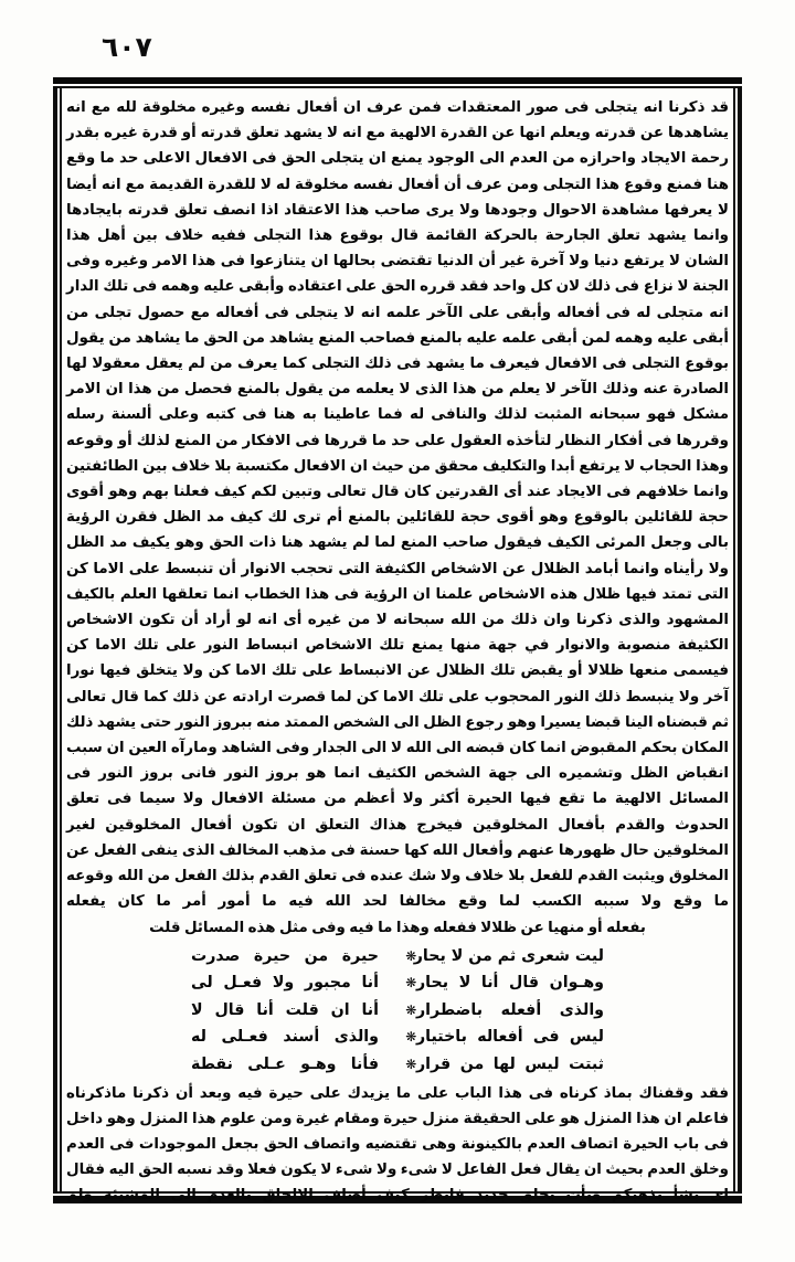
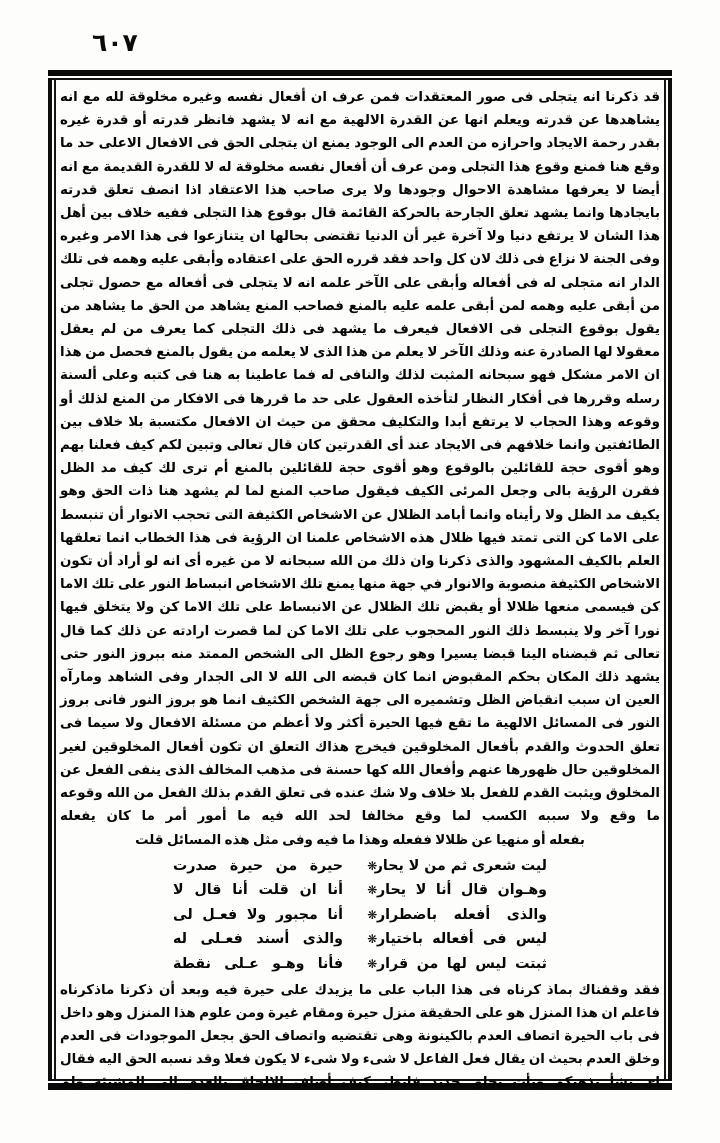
  ٦٠٧
- قد ذكرنا انه يتجلى فى صور المعتقدات فمن عرف ان أفعال نفسه وغيره مخلوقة لله مع انه يشاهدها عن قدرته ويعلم انها عن القدرة الالهية مع انه لا يشهد تعلق قدرته أو قدرة غيره بقدر رحمة الايجاد واحرازه من العدم الى الوجود يمنع ان يتجلى الحق فى الافعال الاعلى حد ما وقع هنا فمنع وقوع هذا التجلى ومن عرف أن أفعال نفسه مخلوقة له لا للقدرة القديمة مع انه أيضا لا يعرفها مشاهدة الاحوال وجودها ولا يرى صاحب هذا الاعتقاد اذا انصف تعلق قدرته بايجادها وانما يشهد تعلق الجارحة بالحركة القائمة قال بوقوع هذا التجلى ففيه خلاف بين أهل هذا الشان لا يرتفع دنيا ولا آخرة غير أن الدنيا تقتضى بحالها ان يتنازعوا فى هذا الامر وغيره وفى الجنة لا نزاع فى ذلك لان كل واحد فقد قرره الحق على اعتقاده وأبقى عليه وهمه فى تلك الدار انه متجلى له فى أفعاله وأبقى على الآخر علمه انه لا يتجلى فى أفعاله مع حصول تجلى من أبقى عليه وهمه لمن أبقى علمه عليه بالمنع فصاحب المنع يشاهد من الحق ما يشاهد من يقول بوقوع التجلى فى الافعال فيعرف ما يشهد فى ذلك التجلى كما يعرف من لم يعقل معقولا لها الصادرة عنه وذلك الآخر لا يعلم من هذا الذى لا يعلمه من يقول بالمنع فحصل من هذا ان الامر مشكل فهو سبحانه المثبت لذلك والنافى له فما عاطينا به هنا فى كتبه وعلى ألسنة رسله وقررها فى أفكار النظار لتأخذه العقول على حد ما قررها فى الافكار من المنع لذلك أو وقوعه وهذا الحجاب لا يرتفع أبدا والتكليف محقق من حيث ان الافعال مكتسبة بلا خلاف بين الطائفتين وانما خلافهم فى الايجاد عند أى القدرتين كان قال تعالى وتبين لكم كيف فعلنا بهم وهو أقوى حجة للقائلين بالوقوع وهو أقوى حجة للقائلين بالمنع أم ترى لك كيف مد الظل فقرن الرؤية بالى وجعل المرئى الكيف فيقول صاحب المنع لما لم يشهد هنا ذات الحق وهو يكيف مد الظل ولا رأيناه وانما أبامد الظلال عن الاشخاص الكثيفة التى تحجب الانوار أن تنبسط على الاما كن التى تمتد فيها ظلال هذه الاشخاص علمنا ان الرؤية فى هذا الخطاب انما تعلقها العلم بالكيف المشهود والذى ذكرنا وان ذلك من الله سبحانه لا من غيره أى انه لو أراد أن تكون الاشخاص الكثيفة منصوبة والانوار في جهة منها يمنع تلك الاشخاص انبساط النور على تلك الاما كن فيسمى منعها ظلالا أو يقبض تلك الظلال عن الانبساط على تلك الاما كن ولا يتخلق فيها نورا آخر ولا ينبسط ذلك النور المحجوب على تلك الاما كن لما قصرت ارادته عن ذلك كما قال تعالى ثم قبضناه الينا قبضا يسيرا وهو رجوع الظل الى الشخص الممتد منه ببروز النور حتى يشهد ذلك المكان بحكم المقبوض انما كان قبضه الى الله لا الى الجدار وفى الشاهد ومارآه العين ان سبب انقباض الظل وتشميره الى جهة الشخص الكثيف انما هو بروز النور فانى بروز النور فى المسائل الالهية ما تقع فيها الحيرة أكثر ولا أعظم من مسئلة الافعال ولا سيما فى تعلق الحدوث والقدم بأفعال المخلوقين فيخرج هذاك التعلق ان تكون أفعال المخلوقين لغير المخلوقين حال ظهورها عنهم وأفعال الله كها حسنة فى مذهب المخالف الذى ينفى الفعل عن المخلوق ويثبت القدم للفعل بلا خلاف ولا شك عنده فى تعلق القدم بذلك الفعل من الله وقوعه ما وقع ولا سببه الكسب لما وقع مخالفا لحد الله فيه ما أمور أمر ما كان يفعله
+ قد ذكرنا انه يتجلى فى صور المعتقدات فمن عرف ان أفعال نفسه وغيره مخلوقة لله مع انه يشاهدها عن قدرته ويعلم انها عن القدرة الالهية مع انه لا يشهد فانظر قدرته أو قدرة غيره بقدر رحمة الايجاد واحرازه من العدم الى الوجود يمنع ان يتجلى الحق فى الافعال الاعلى حد ما وقع هنا فمنع وقوع هذا التجلى ومن عرف أن أفعال نفسه مخلوقة له لا للقدرة القديمة مع انه أيضا لا يعرفها مشاهدة الاحوال وجودها ولا يرى صاحب هذا الاعتقاد اذا انصف تعلق قدرته بايجادها وانما يشهد تعلق الجارحة بالحركة القائمة قال بوقوع هذا التجلى ففيه خلاف بين أهل هذا الشان لا يرتفع دنيا ولا آخرة غير أن الدنيا تقتضى بحالها ان يتنازعوا فى هذا الامر وغيره وفى الجنة لا نزاع فى ذلك لان كل واحد فقد قرره الحق على اعتقاده وأبقى عليه وهمه فى تلك الدار انه متجلى له فى أفعاله وأبقى على الآخر علمه انه لا يتجلى فى أفعاله مع حصول تجلى من أبقى عليه وهمه لمن أبقى علمه عليه بالمنع فصاحب المنع يشاهد من الحق ما يشاهد من يقول بوقوع التجلى فى الافعال فيعرف ما يشهد فى ذلك التجلى كما يعرف من لم يعقل معقولا لها الصادرة عنه وذلك الآخر لا يعلم من هذا الذى لا يعلمه من يقول بالمنع فحصل من هذا ان الامر مشكل فهو سبحانه المثبت لذلك والنافى له فما عاطينا به هنا فى كتبه وعلى ألسنة رسله وقررها فى أفكار النظار لتأخذه العقول على حد ما قررها فى الافكار من المنع لذلك أو وقوعه وهذا الحجاب لا يرتفع أبدا والتكليف محقق من حيث ان الافعال مكتسبة بلا خلاف بين الطائفتين وانما خلافهم فى الايجاد عند أى القدرتين كان قال تعالى وتبين لكم كيف فعلنا بهم وهو أقوى حجة للقائلين بالوقوع وهو أقوى حجة للقائلين بالمنع أم ترى لك كيف مد الظل فقرن الرؤية بالى وجعل المرئى الكيف فيقول صاحب المنع لما لم يشهد هنا ذات الحق وهو يكيف مد الظل ولا رأيناه وانما أبامد الظلال عن الاشخاص الكثيفة التى تحجب الانوار أن تنبسط على الاما كن التى تمتد فيها ظلال هذه الاشخاص علمنا ان الرؤية فى هذا الخطاب انما تعلقها العلم بالكيف المشهود والذى ذكرنا وان ذلك من الله سبحانه لا من غيره أى انه لو أراد أن تكون الاشخاص الكثيفة منصوبة والانوار في جهة منها يمنع تلك الاشخاص انبساط النور على تلك الاما كن فيسمى منعها ظلالا أو يقبض تلك الظلال عن الانبساط على تلك الاما كن ولا يتخلق فيها نورا آخر ولا ينبسط ذلك النور المحجوب على تلك الاما كن لما قصرت ارادته عن ذلك كما قال تعالى ثم قبضناه الينا قبضا يسيرا وهو رجوع الظل الى الشخص الممتد منه ببروز النور حتى يشهد ذلك المكان بحكم المقبوض انما كان قبضه الى الله لا الى الجدار وفى الشاهد ومارآه العين ان سبب انقباض الظل وتشميره الى جهة الشخص الكثيف انما هو بروز النور فانى بروز النور فى المسائل الالهية ما تقع فيها الحيرة أكثر ولا أعظم من مسئلة الافعال ولا سيما فى تعلق الحدوث والقدم بأفعال المخلوقين فيخرج هذاك التعلق ان تكون أفعال المخلوقين لغير المخلوقين حال ظهورها عنهم وأفعال الله كها حسنة فى مذهب المخالف الذى ينفى الفعل عن المخلوق ويثبت القدم للفعل بلا خلاف ولا شك عنده فى تعلق القدم بذلك الفعل من الله وقوعه ما وقع ولا سببه الكسب لما وقع مخالفا لحد الله فيه ما أمور أمر ما كان يفعله
  بفعله أو منهيا عن ظلالا ففعله وهذا ما فيه وفى مثل هذه المسائل قلت
  ليت شعرى ثم من لا يحار
  ❋
  حيرة من حيرة صدرت
  وهـوان قال أنا لا يحار
  ❋
- أنا مجبور ولا فعـل لى
+ أنا ان قلت أنا قال لا
  والذى أفعله باضطرار
  ❋
- أنا ان قلت أنا قال لا
+ أنا مجبور ولا فعـل لى
  ليس فى أفعاله باختيار
  ❋
  والذى أسند فعـلى له
  ثبتت ليس لها من قرار
  ❋
  فأنا وهـو عـلى نقطة
  فقد وقفناك بماذ كرناه فى هذا الباب على ما يزيدك على حيرة فيه وبعد أن ذكرنا ماذكرناه فاعلم ان هذا المنزل هو على الحقيقة منزل حيرة ومقام غيرة ومن علوم هذا المنزل وهو داخل فى باب الحيرة اتصاف العدم بالكينونة وهى تقتضيه واتصاف الحق بجعل الموجودات فى العدم وخلق العدم بحيث ان يقال فعل الفاعل لا شىء ولا شىء لا يكون فعلا وقد نسبه الحق اليه فقال اى بشأ بذهبكم ويأت بخلق جديد فانظر كيف أضاف الالحاق بالعدم الى المشيئة ولم
